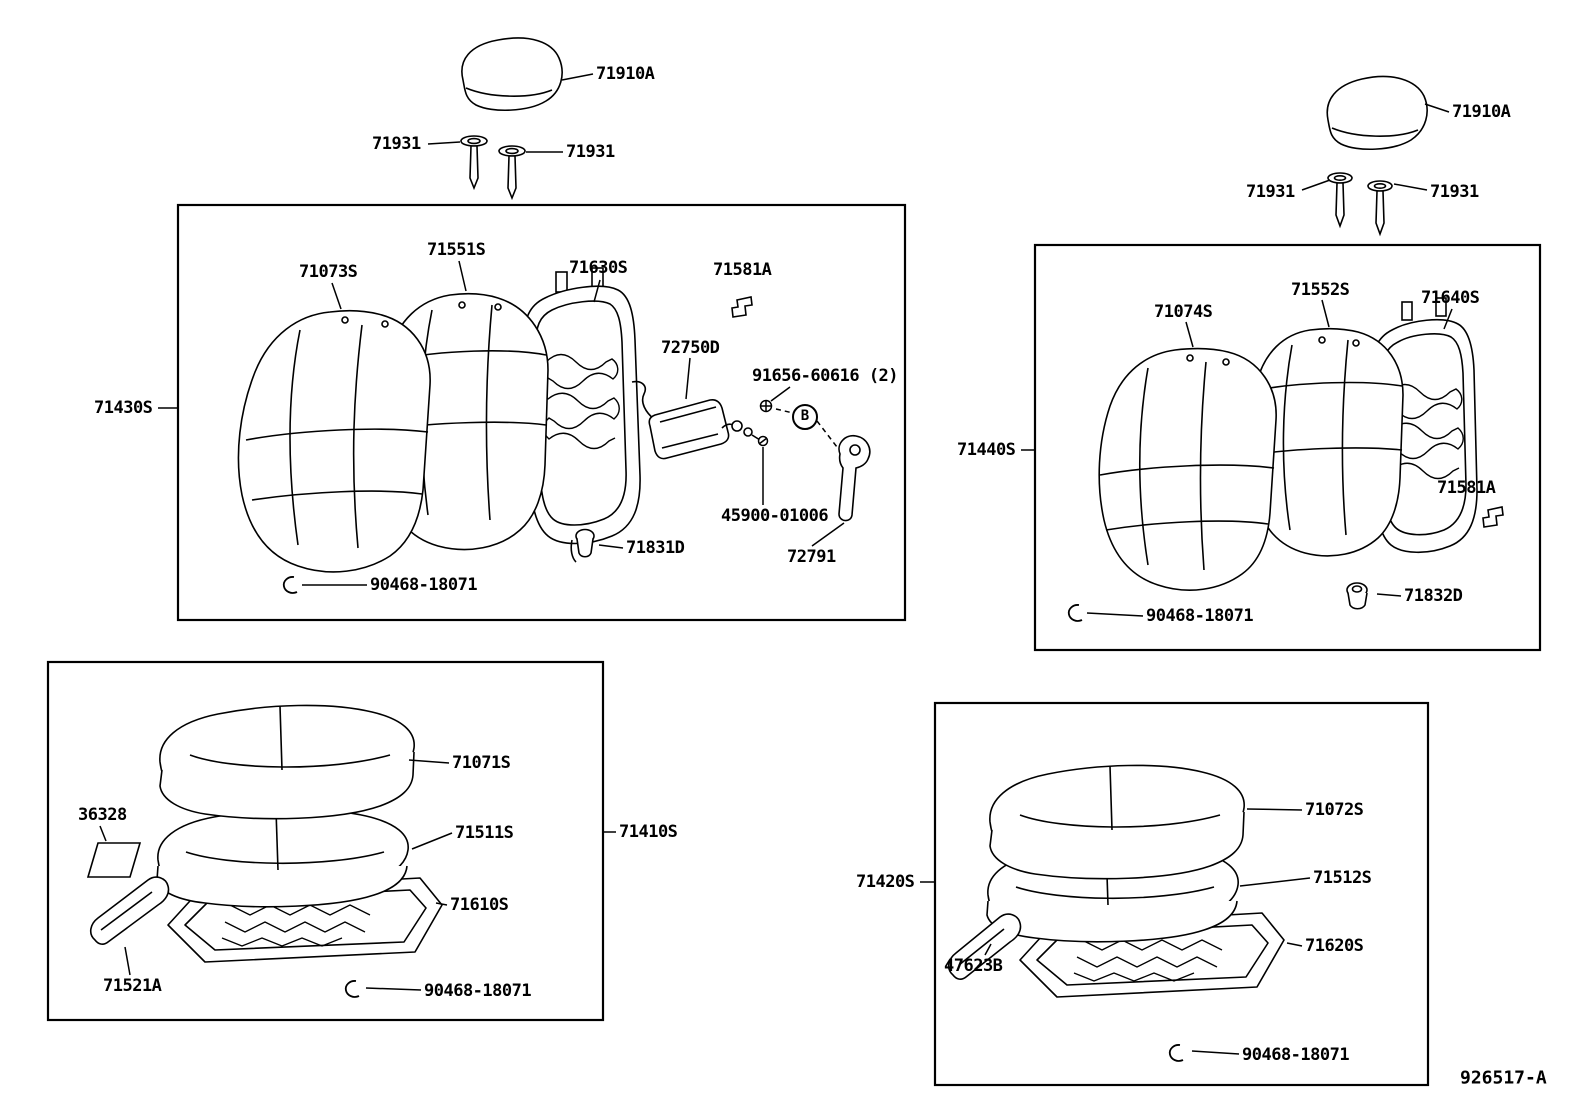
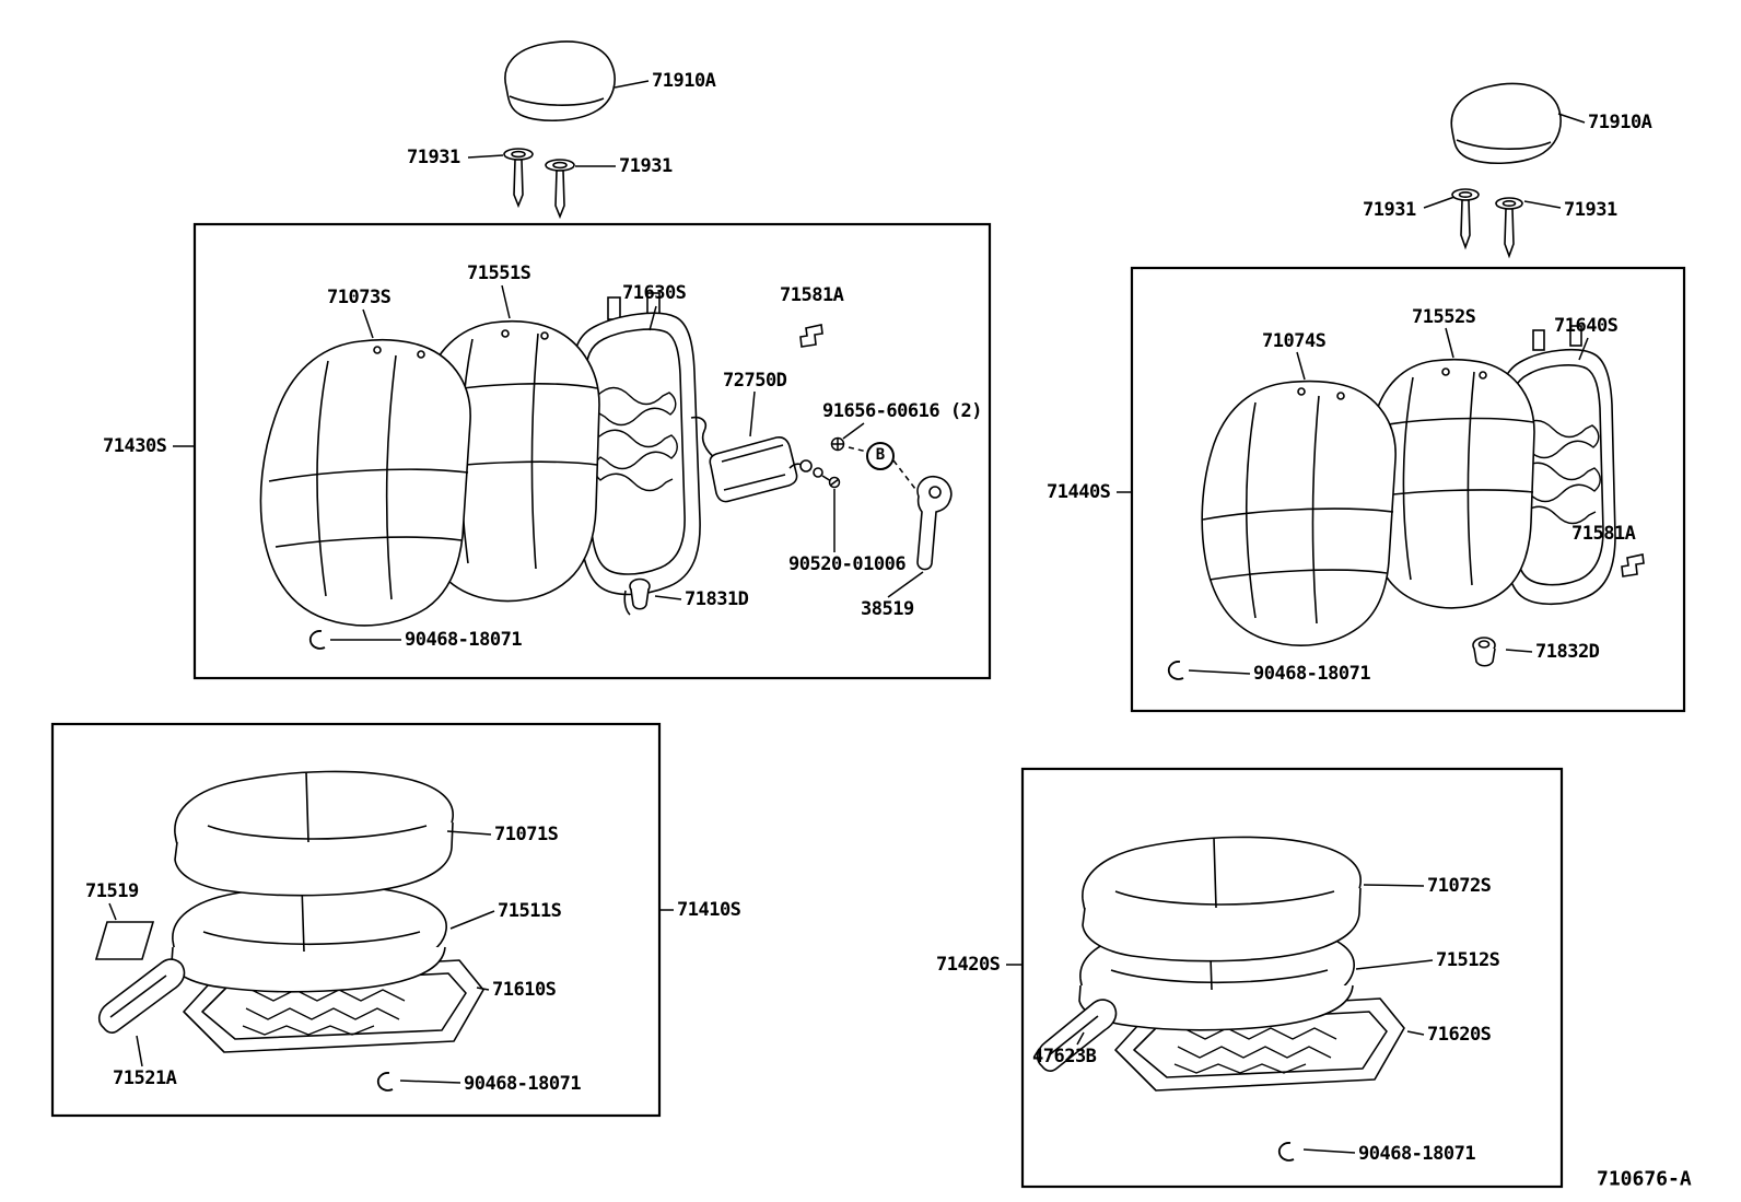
  71910A
  71931
  71931
  71910A
  71931
  71931
  71430S
  71073S
  71551S
  71630S
  71581A
  72750D
  91656-60616 (2)
  B
- 45900-01006
+ 90520-01006
- 72791
+ 38519
  71831D
  90468-18071
  71440S
  71074S
  71552S
  71640S
  71581A
  71832D
  90468-18071
  71410S
  71071S
  71511S
  71610S
- 36328
+ 71519
  71521A
  90468-18071
  71420S
  71072S
  71512S
  71620S
  47623B
  90468-18071
- 926517-A
+ 710676-A
